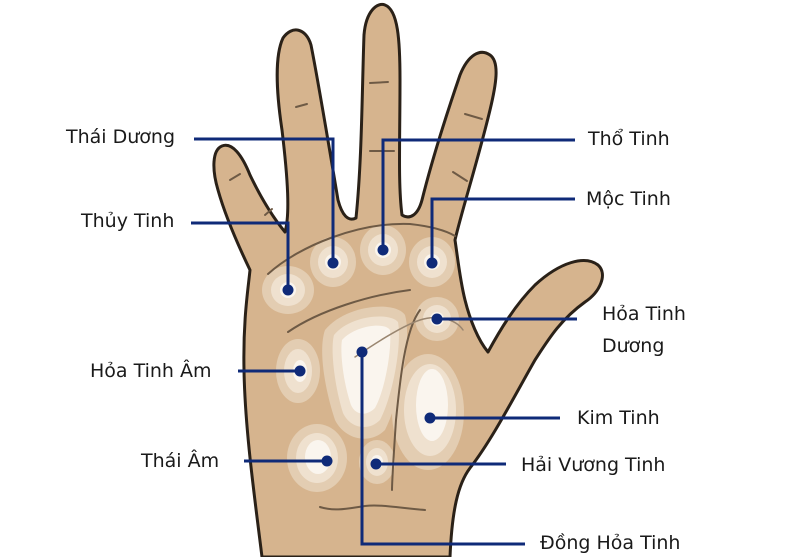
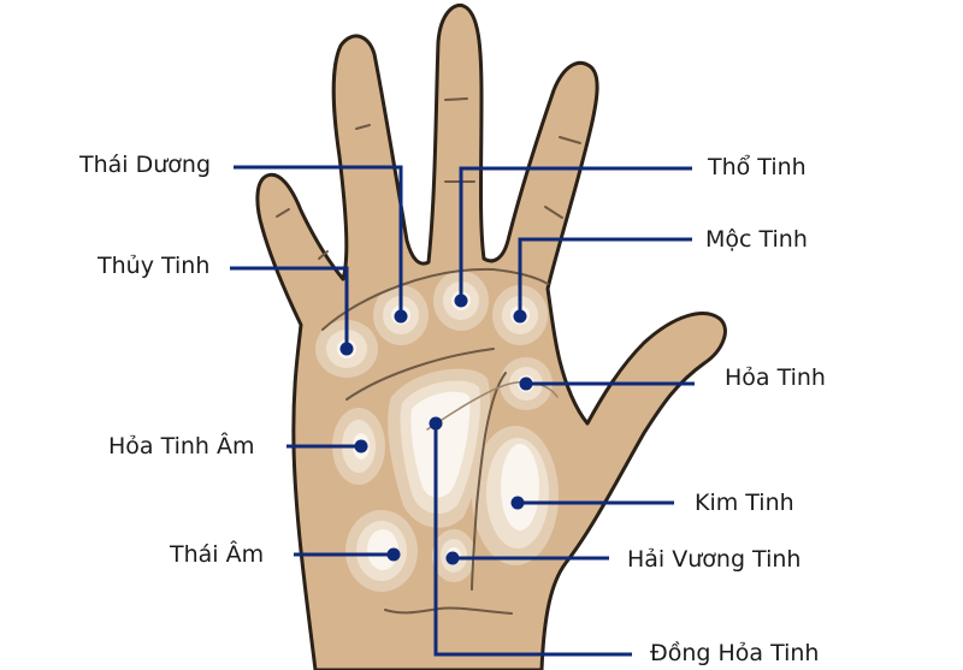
  Thái Dương
  Thủy Tinh
  Thổ Tinh
  Mộc Tinh
  Hỏa Tinh
- Dương
  Hỏa Tinh Âm
  Kim Tinh
  Thái Âm
  Hải Vương Tinh
  Đồng Hỏa Tinh
